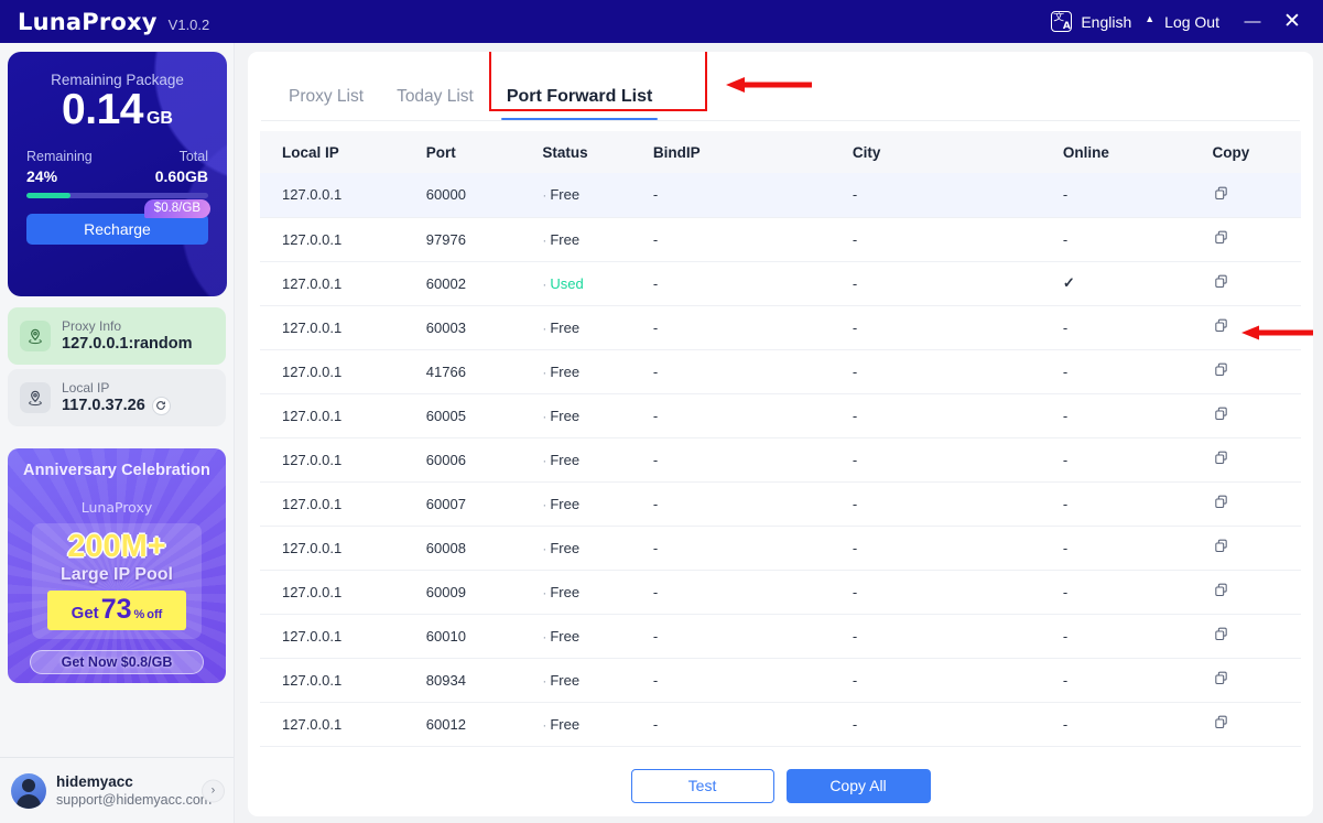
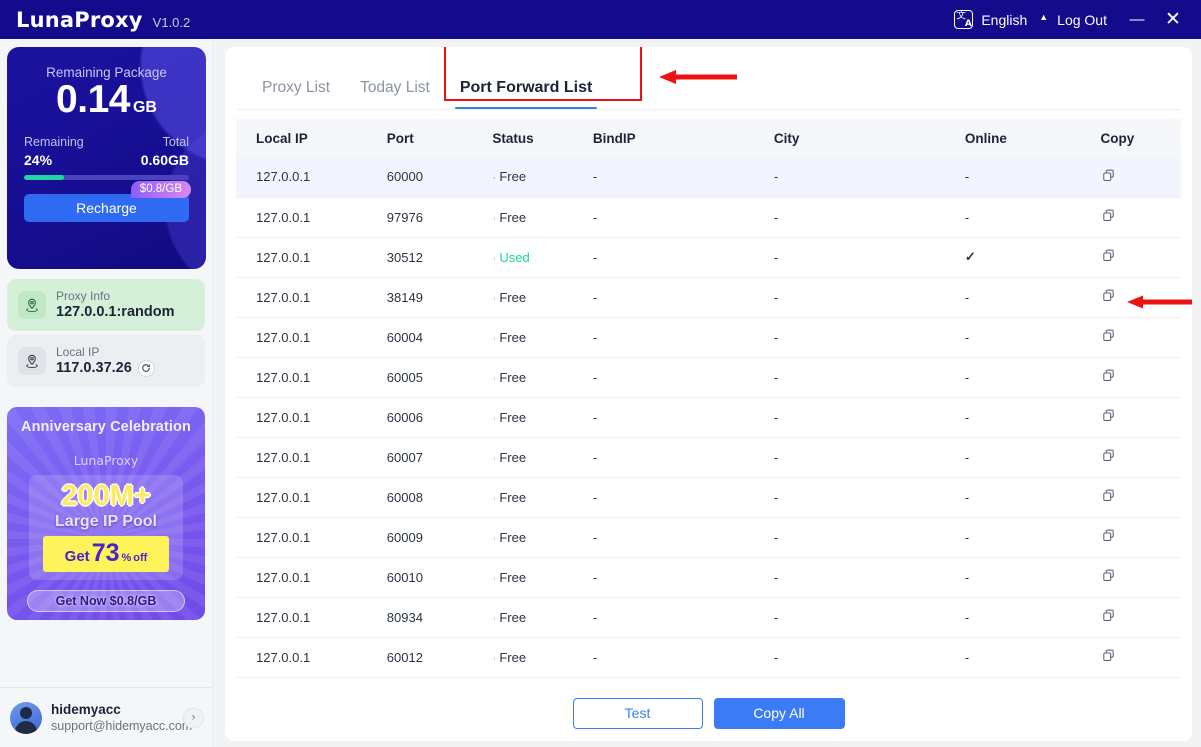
  LunaProxy
  V1.0.2
  文
  A
  English
  ▲
  Log Out
  —
  ✕
  Remaining Package
  0.14 GB
  Remaining
  Total
  24%
  0.60GB
  Recharge
  $0.8/GB
  Proxy Info
  127.0.0.1:random
  Local IP
  117.0.37.26
  Anniversary Celebration
  LunaProxy
  200M+
  Large IP Pool
  Get
  73
  %
  off
  Get Now $0.8/GB
  hidemyacc
  support@hidemyacc.co
  ›
  Proxy List
  Today List
  Port Forward List
  Local IP	Port	Status	BindIP	City	Online	Copy
  127.0.0.1	60000	· Free	-	-	-
  127.0.0.1	97976	· Free	-	-	-
- 127.0.0.1	60002	· Used	-	-	✓
+ 127.0.0.1	30512	· Used	-	-	✓
- 127.0.0.1	60003	· Free	-	-	-
+ 127.0.0.1	38149	· Free	-	-	-
- 127.0.0.1	41766	· Free	-	-	-
+ 127.0.0.1	60004	· Free	-	-	-
  127.0.0.1	60005	· Free	-	-	-
  127.0.0.1	60006	· Free	-	-	-
  127.0.0.1	60007	· Free	-	-	-
  127.0.0.1	60008	· Free	-	-	-
  127.0.0.1	60009	· Free	-	-	-
  127.0.0.1	60010	· Free	-	-	-
  127.0.0.1	80934	· Free	-	-	-
  127.0.0.1	60012	· Free	-	-	-
  Test
  Copy All
